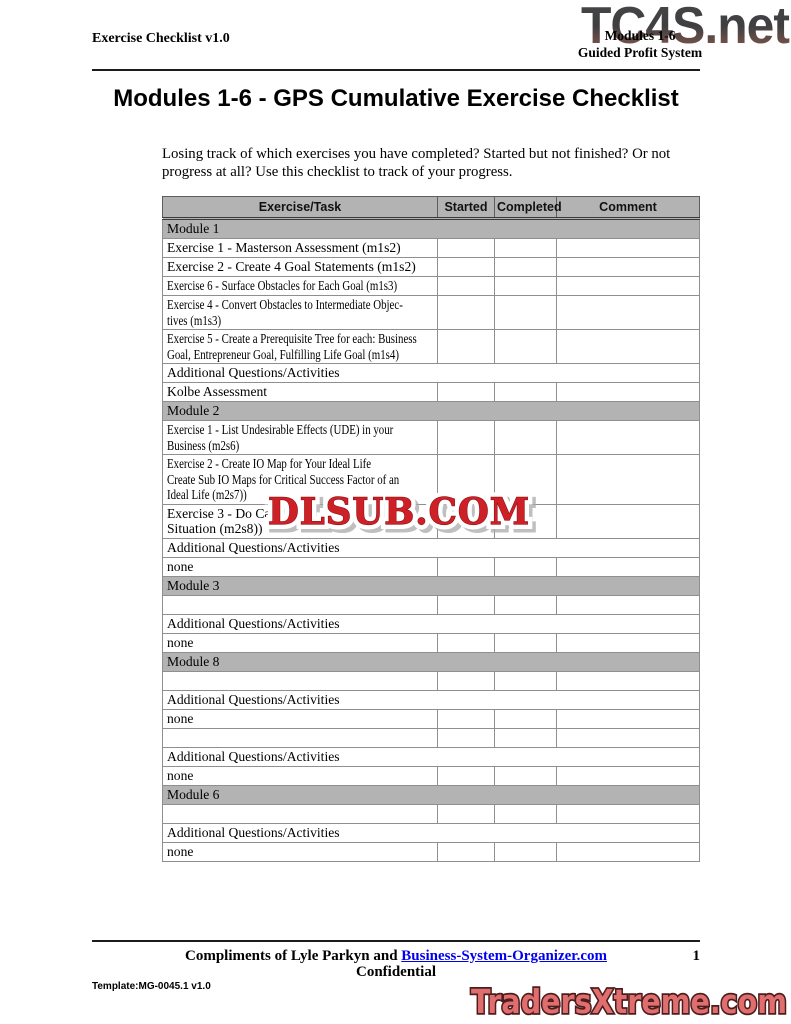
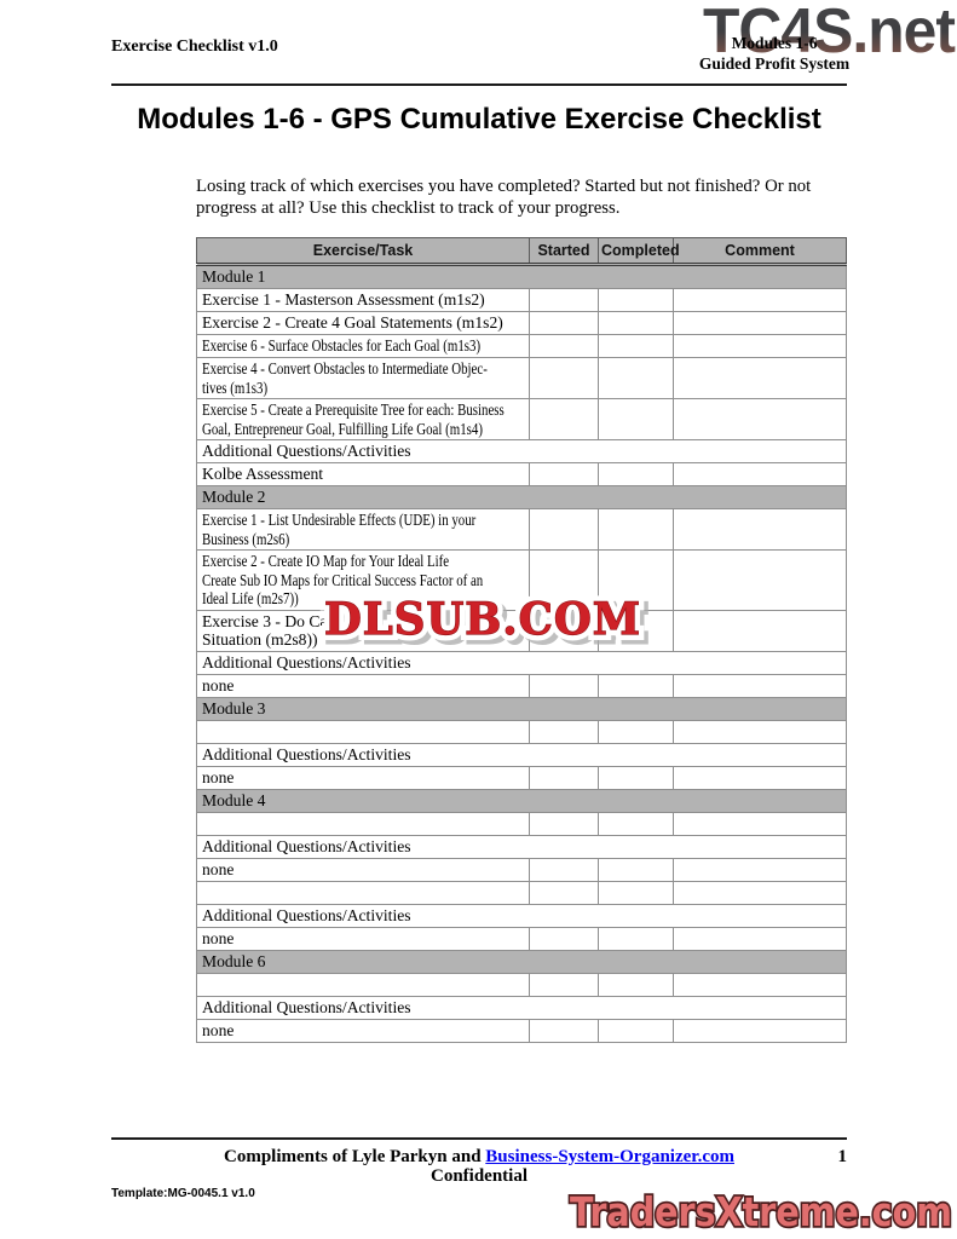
  Exercise Checklist v1.0
  Modules 1-6
  Guided Profit System
  TC4S.net
  Modules 1-6 - GPS Cumulative Exercise Checklist
  Losing track of which exercises you have completed? Started but not finished? Or not progress at all? Use this checklist to track of your progress.
  Exercise/Task	Started	Completed	Comment
  Module 1
  Exercise 1 - Masterson Assessment (m1s2)
  Exercise 2 - Create 4 Goal Statements (m1s2)
  Exercise 6 - Surface Obstacles for Each Goal (m1s3)
  Exercise 4 - Convert Obstacles to Intermediate Objec- tives (m1s3)
  Exercise 5 - Create a Prerequisite Tree for each: Business Goal, Entrepreneur Goal, Fulfilling Life Goal (m1s4)
  Additional Questions/Activities
  Kolbe Assessment
  Module 2
  Exercise 1 - List Undesirable Effects (UDE) in your Business (m2s6)
  Exercise 2 - Create IO Map for Your Ideal Life Create Sub IO Maps for Critical Success Factor of an Ideal Life (m2s7))
  Exercise 3 - Do Ca Situation (m2s8))
  Additional Questions/Activities
  none
  Module 3
  Additional Questions/Activities
  none
- Module 8
+ Module 4
  Additional Questions/Activities
  none
  Additional Questions/Activities
  none
  Module 6
  Additional Questions/Activities
  none
  DLSUB.COM
  Compliments of Lyle Parkyn and Business-System-Organizer.com
  1
  Confidential
  Template:MG-0045.1 v1.0
  TradersXtreme.com
